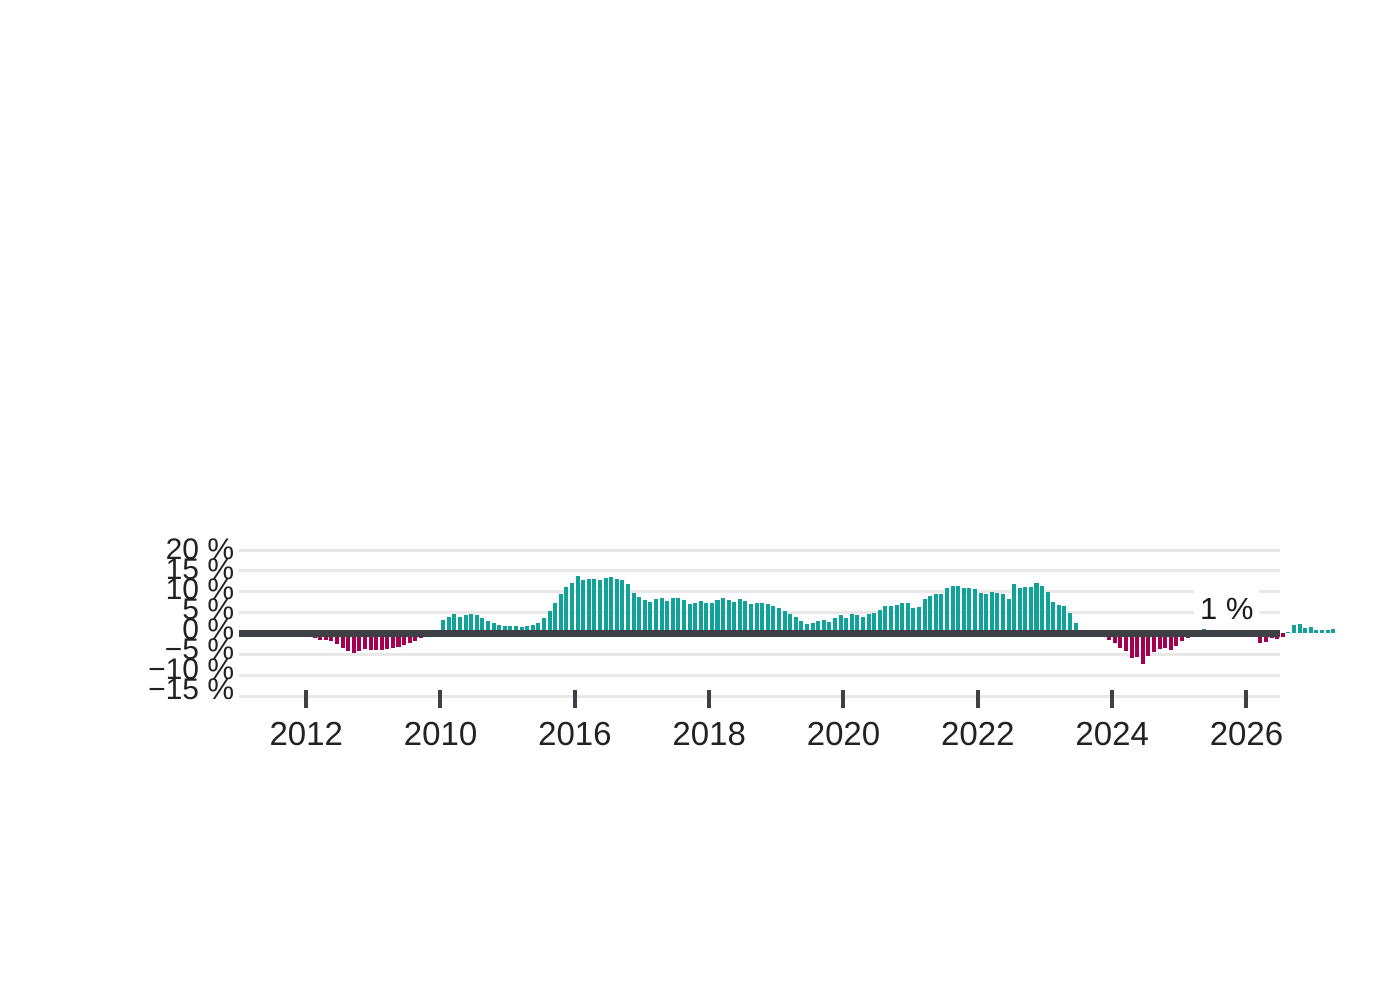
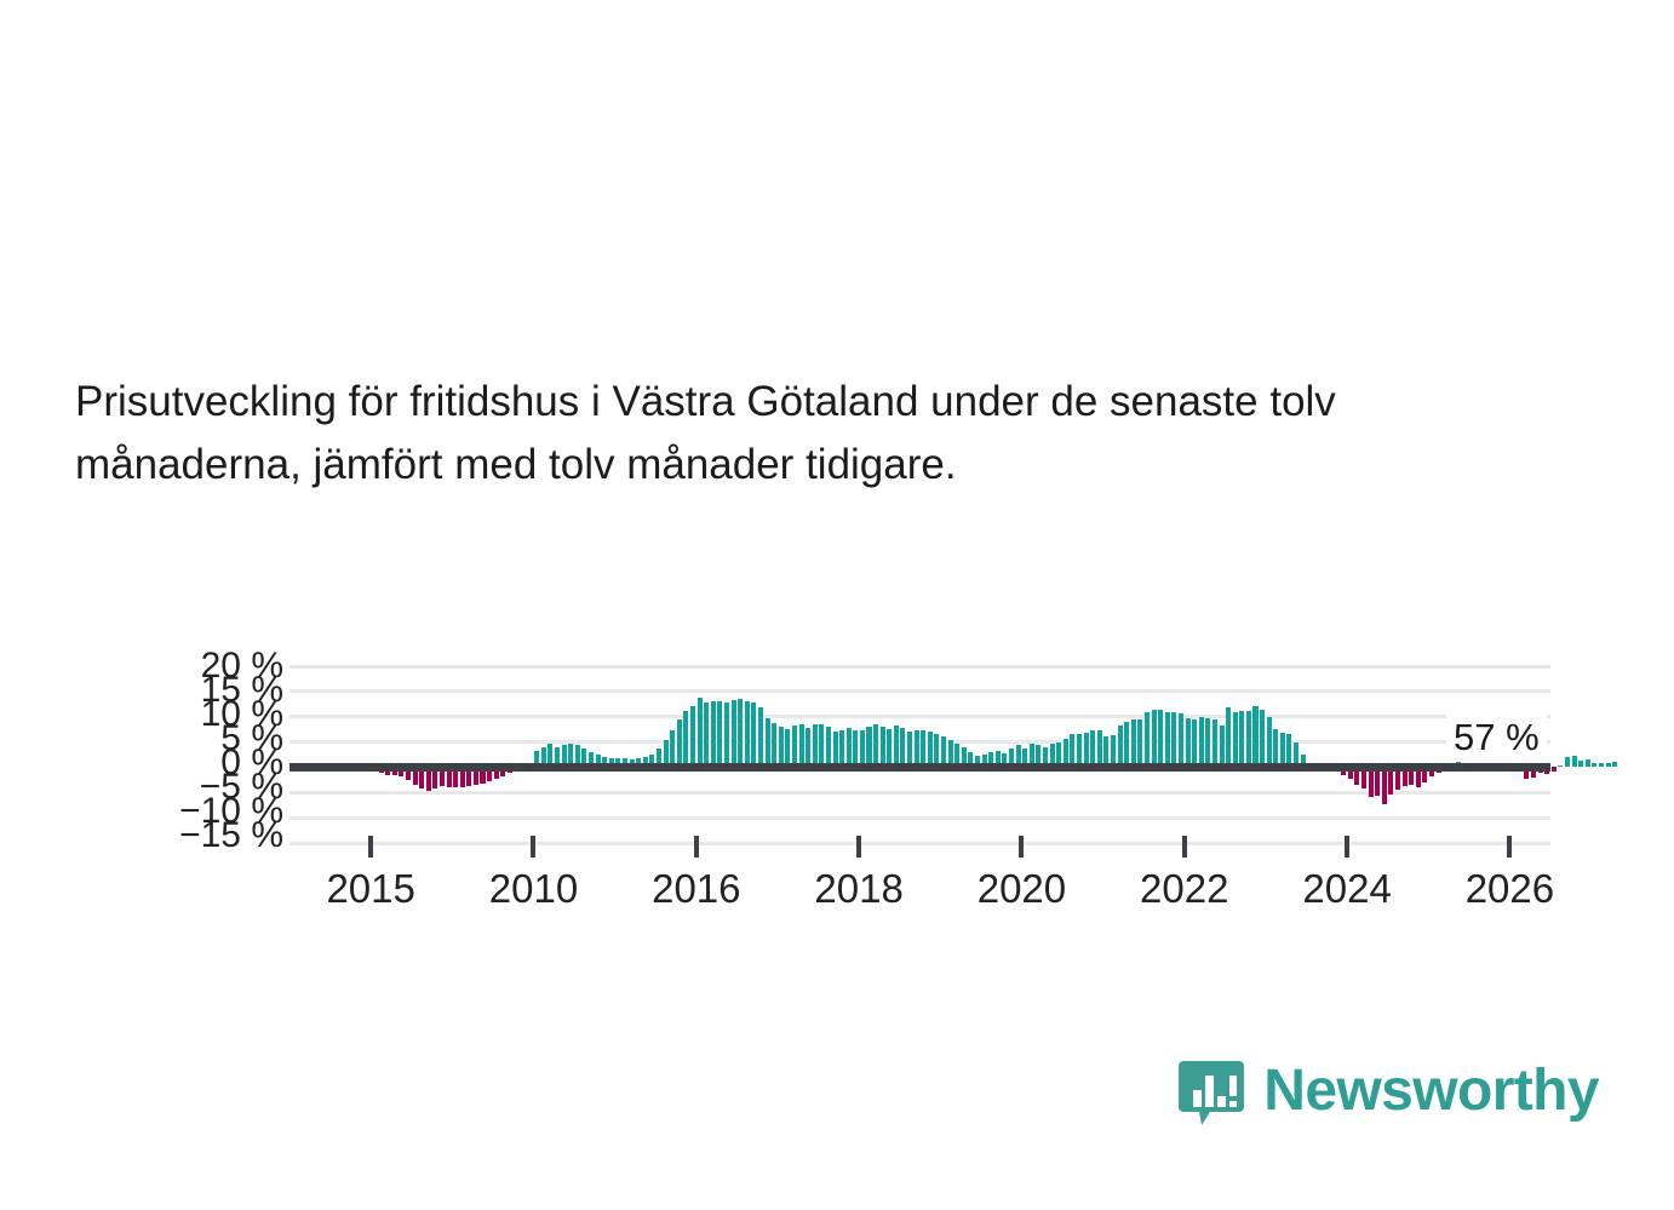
+ Prisutveckling för fritidshus i Västra Götaland under de senaste tolv månaderna, jämfört med tolv månader tidigare.
  20 %
  15 %
  10 %
  5 %
  0 %
  −5 %
  −10 %
  −15 %
- 2012
+ 2015
  2010
  2016
  2018
  2020
  2022
  2024
  2026
- 1 %
+ 57 %
+ Newsworthy
